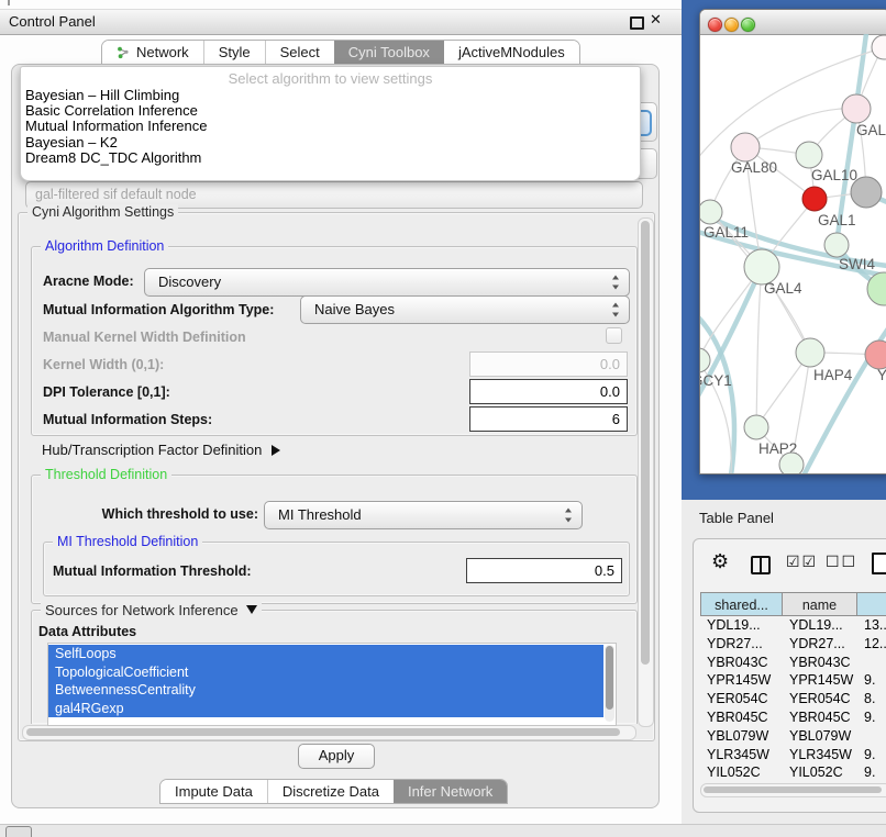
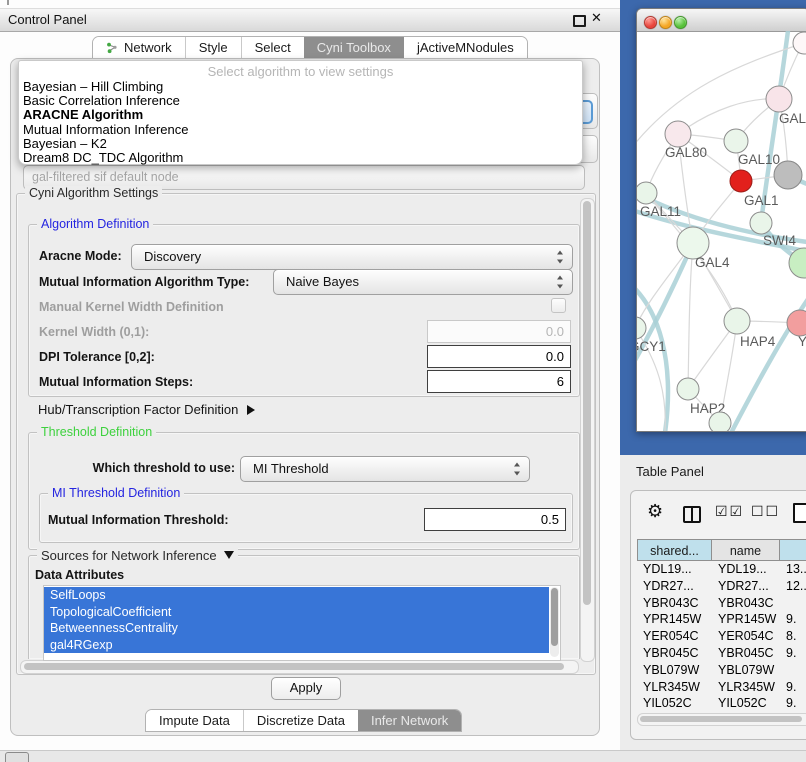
  Control Panel
  ✕
  Network
  Style
  Select
  Cyni Toolbox
  jActiveMNodules
  gal-filtered sif default node
  Cyni Algorithm Settings
  Algorithm Definition
  Aracne Mode:
  Discovery
  Mutual Information Algorithm Type:
  Naive Bayes
  Manual Kernel Width Definition
  Kernel Width (0,1):
  0.0
- DPI Tolerance [0,1]:
+ DPI Tolerance [0,2]:
  0.0
  Mutual Information Steps:
  6
  Hub/Transcription Factor Definition
  Threshold Definition
  Which threshold to use:
  MI Threshold
  MI Threshold Definition
  Mutual Information Threshold:
  0.5
  Sources for Network Inference
  Data Attributes
  gal4RGexp
  BetweennessCentrality
  TopologicalCoefficient
  SelfLoops
  Apply
  Impute Data
  Discretize Data
  Infer Network
  Select algorithm to view settings
  Bayesian – Hill Climbing
  Basic Correlation Inference
+ ARACNE Algorithm
  Mutual Information Inference
  Bayesian – K2
  Dream8 DC_TDC Algorithm
  GAL
  GAL80
  GAL10
  GAL1
  GAL11
  SWI4
  GAL4
  HAP4
  Y
  CY1
  HAP2
  Table Panel
  ⚙
  ☑☑
  ☐☐
  shared...
  name
  YDL19...
  YDL19...
  13..
  YDR27...
  YDR27...
  12..
  YBR043C
  YBR043C
  YPR145W
  YPR145W
  9.
  YER054C
  YER054C
  8.
  YBR045C
  YBR045C
  9.
  YBL079W
  YBL079W
  YLR345W
  YLR345W
  9.
  YIL052C
  YIL052C
  9.
